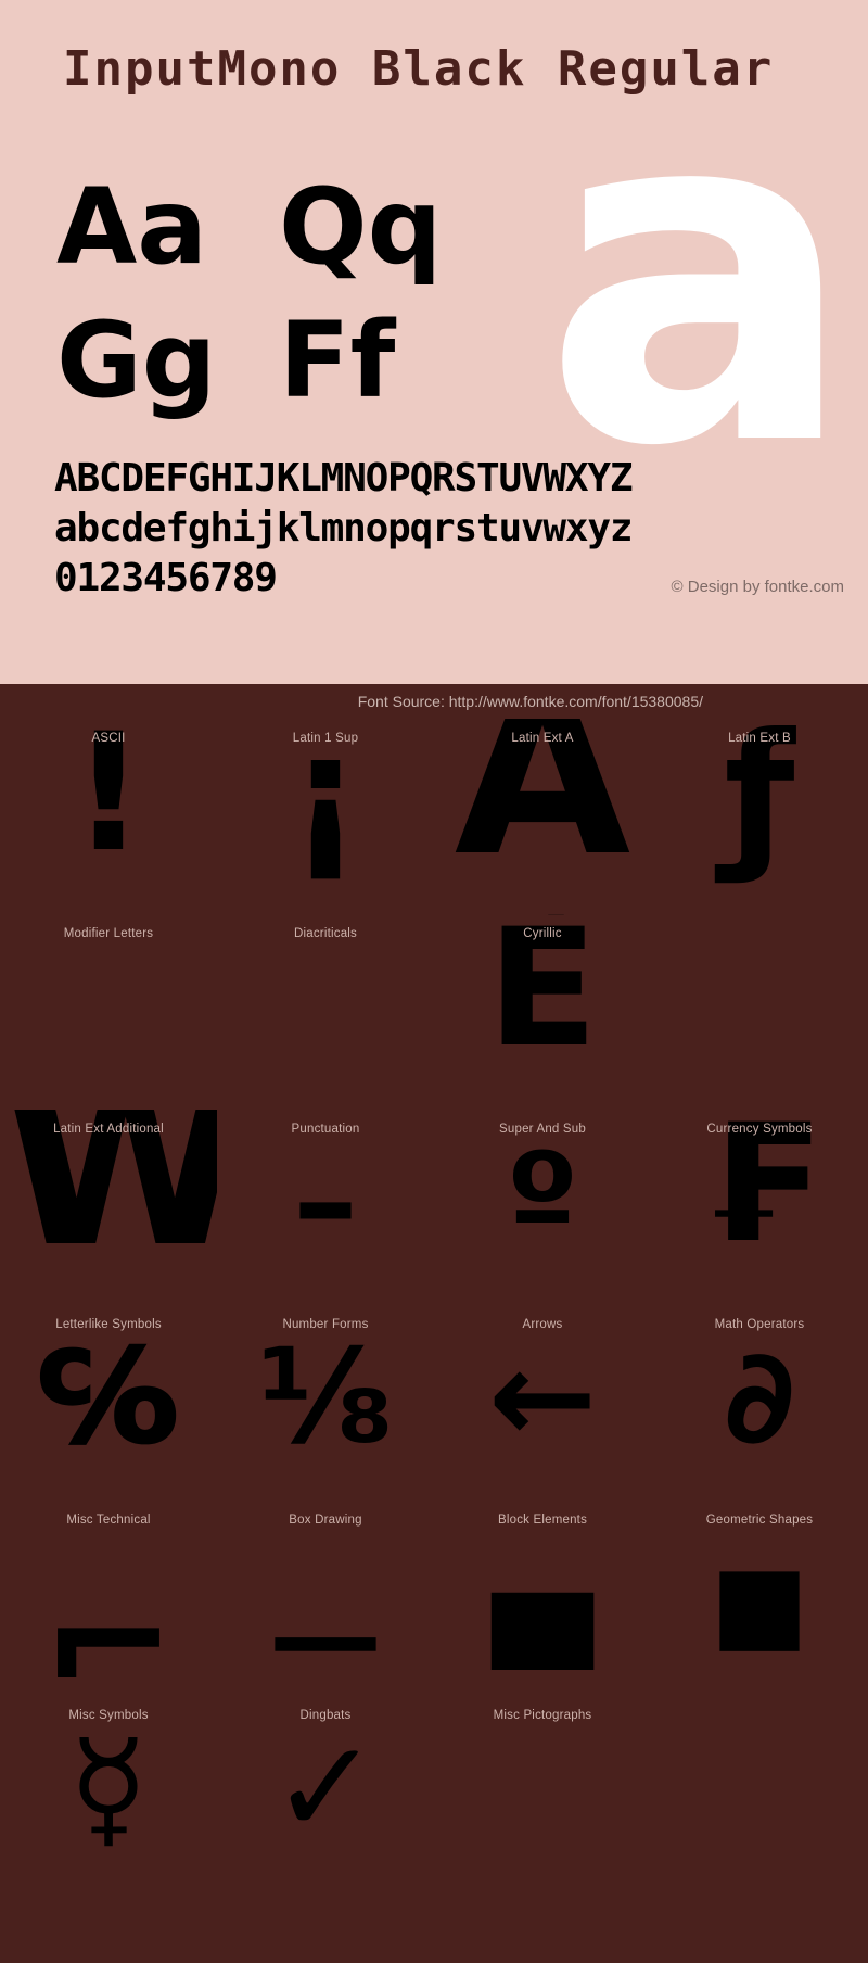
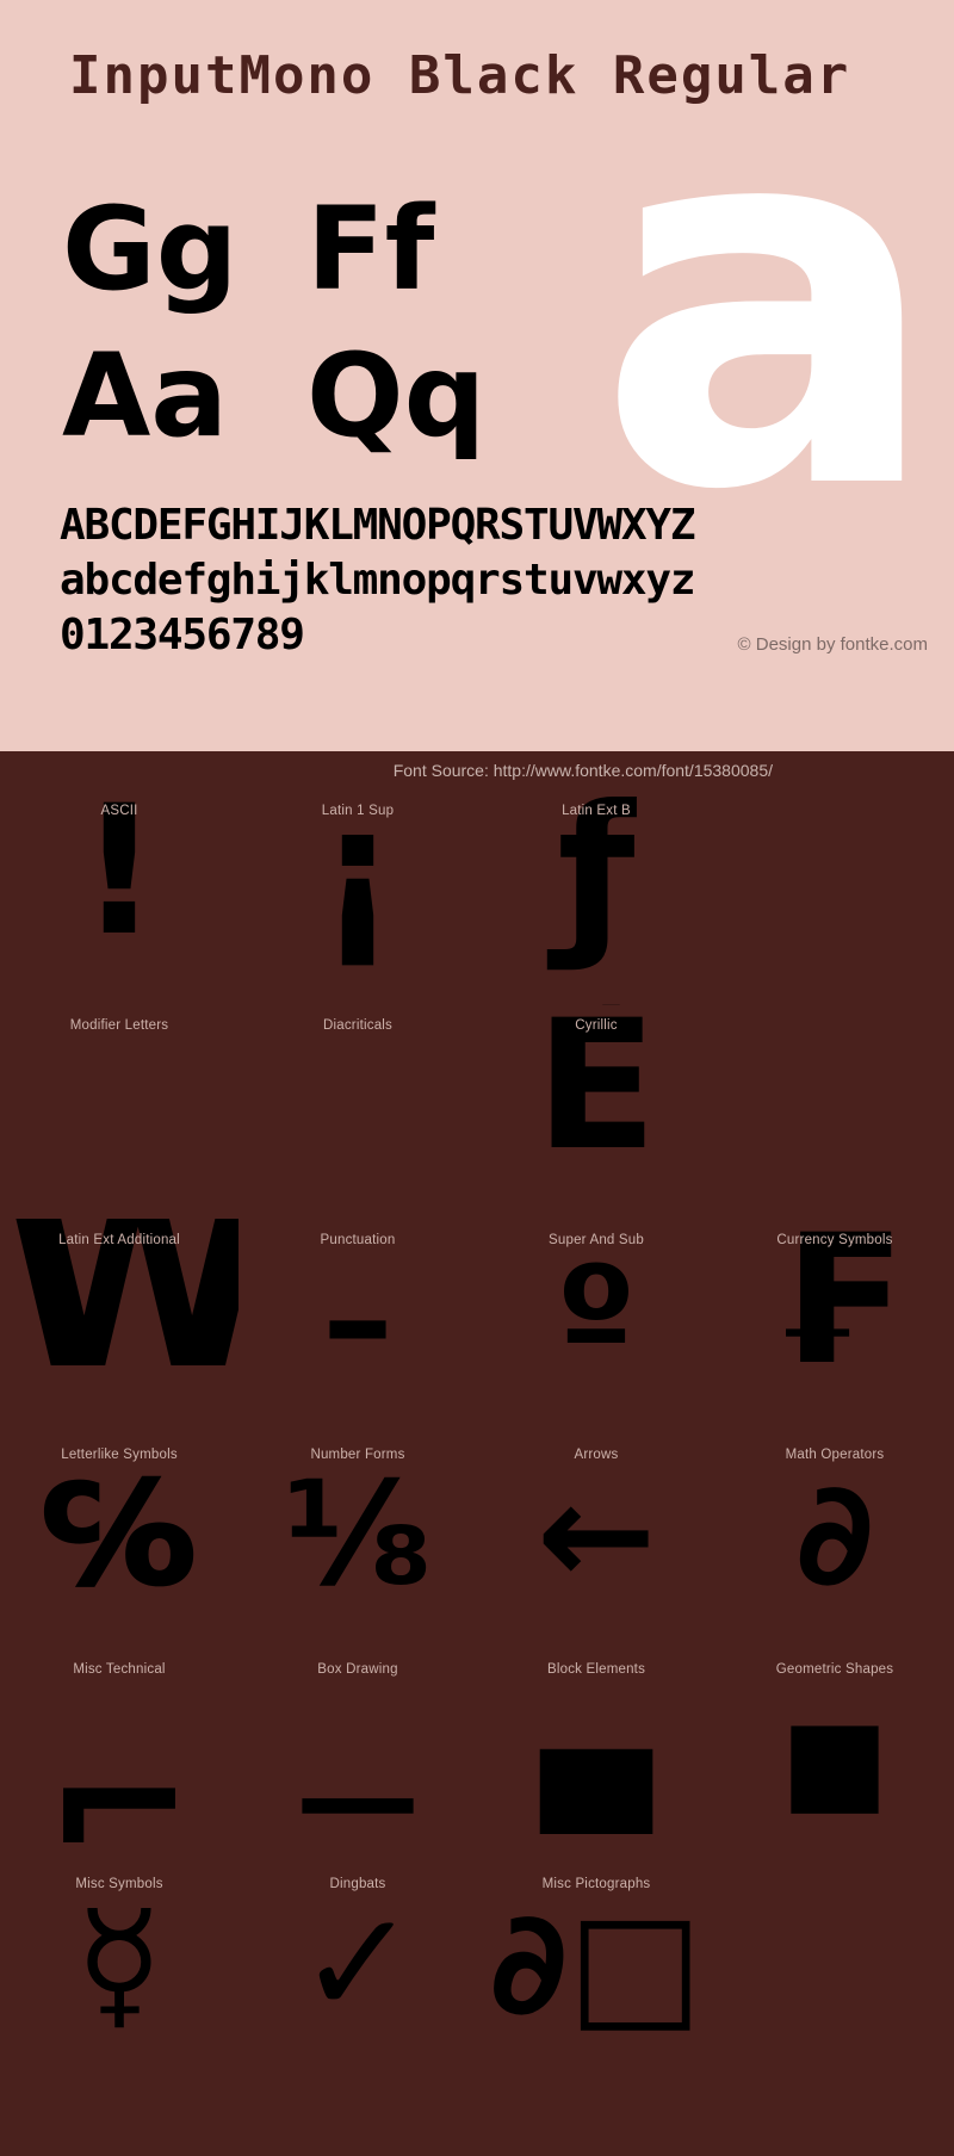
  InputMono Black Regular
  a
- Aa
+ Gg
- Qq
+ Ff
- Gg
+ Aa
- Ff
+ Qq
  ABCDEFGHIJKLMNOPQRSTUVWXYZ
  abcdefghijklmnopqrstuvwxyz
  0123456789
  © Design by fontke.com
  Font Source: http://www.fontke.com/font/15380085/
  ASCII
  !
  Latin 1 Sup
  ¡
- Latin Ext A
- Ā
  Latin Ext B
  ƒ
  Modifier Letters
  ˋ
  Diacriticals
  Cyrillic
  Ѐ
  Latin Ext Additional
  Ẃ
  Punctuation
  –
  Super And Sub
  º
  Currency Symbols
  ₣
  Letterlike Symbols
  ℅
  Number Forms
  ⅛
  Arrows
  ←
  Math Operators
  ∂
  Misc Technical
  ⌐
  Box Drawing
  ─
  Block Elements
  ▄
  Geometric Shapes
  ■
  Misc Symbols
  ☿
  Dingbats
  ✓
  Misc Pictographs
+ ∂□
